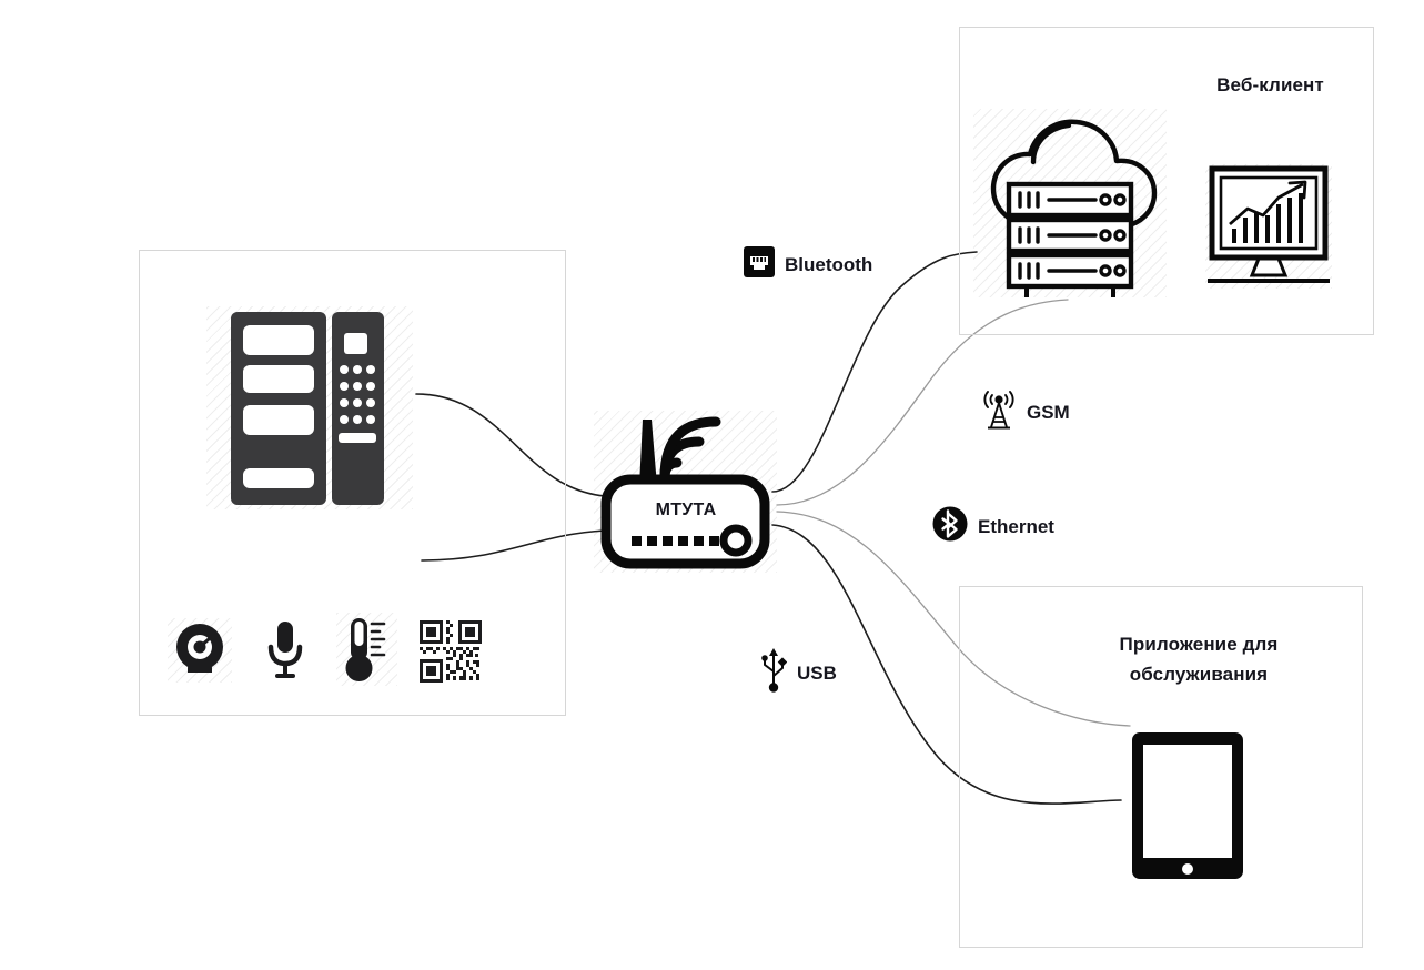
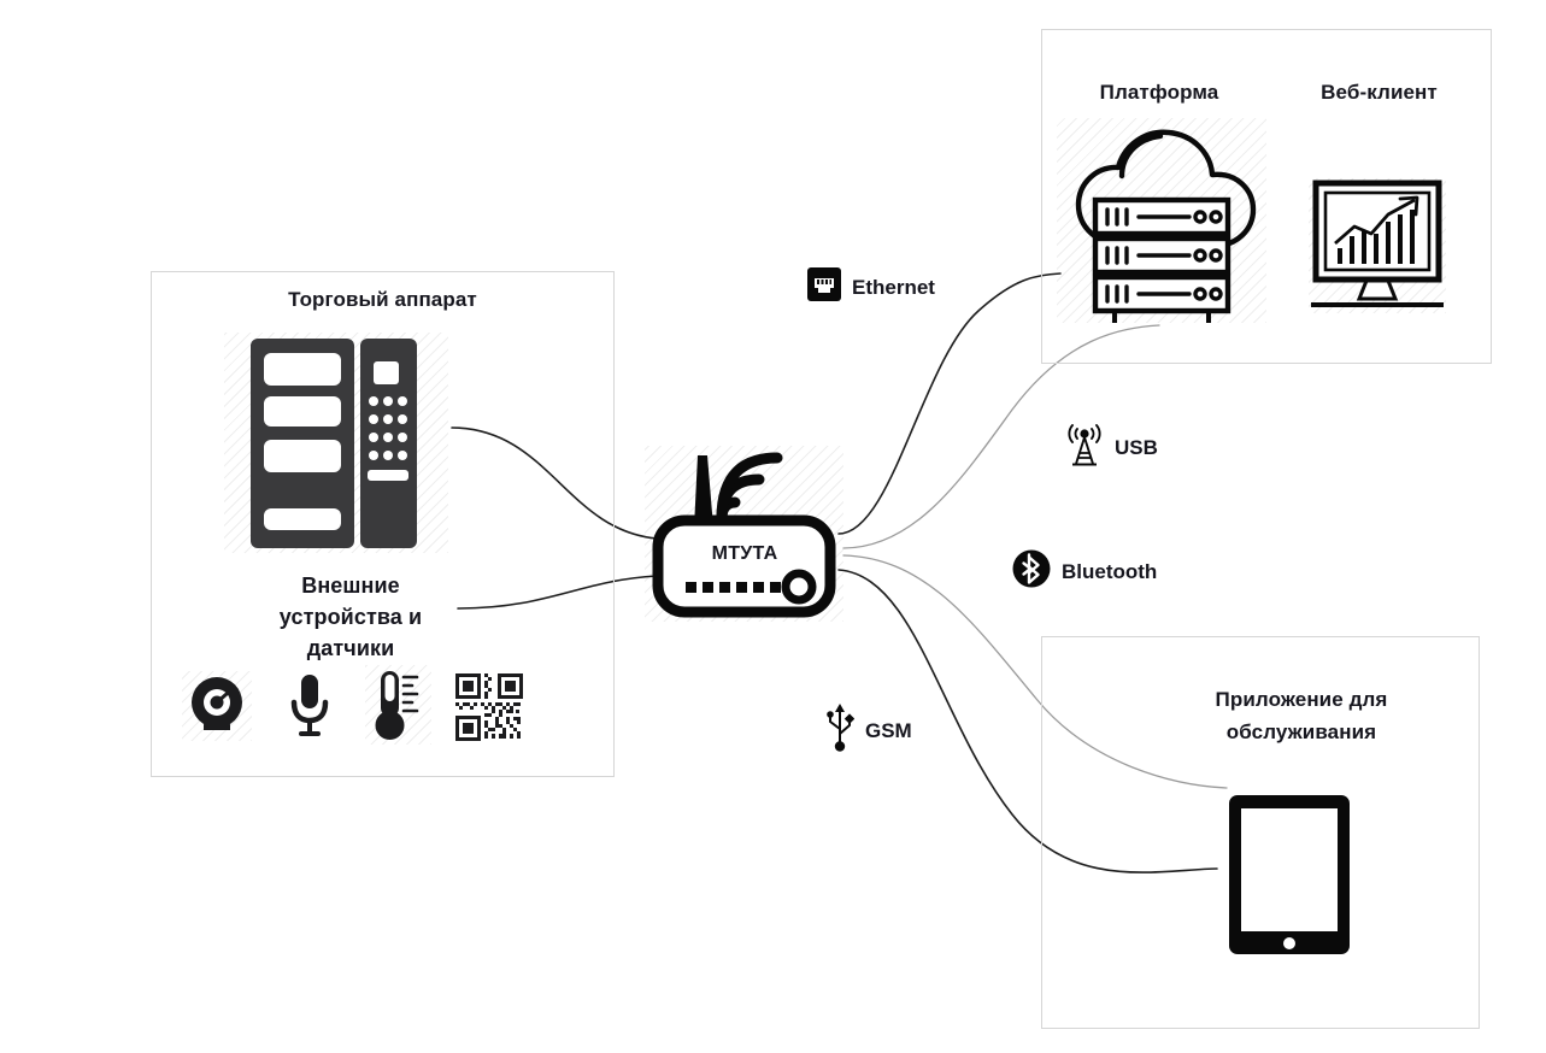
+ Торговый аппарат
+ Внешние
+ устройства и
+ датчики
  МТУТА
+ Платформа
  Веб-клиент
  Приложение для
  обслуживания
- Bluetooth
+ Ethernet
- GSM
+ USB
- Ethernet
+ Bluetooth
- USB
+ GSM
